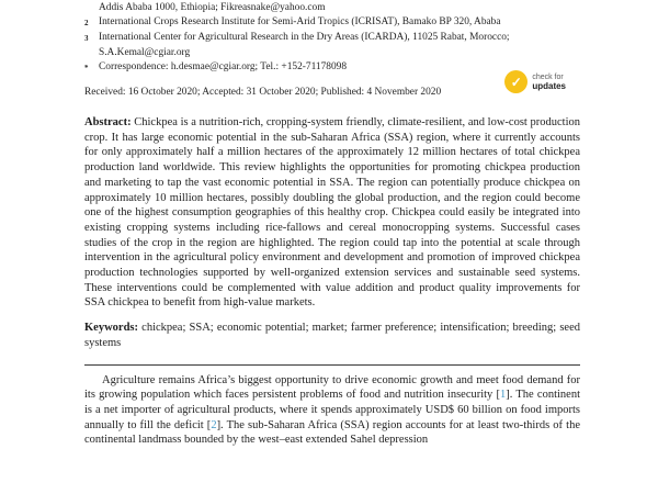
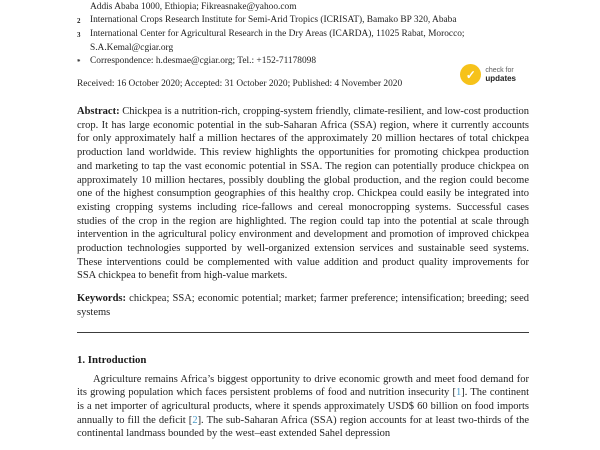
  ✓
  updates
  Addis Ababa 1000, Ethiopia; Fikreasnake@yahoo.com
  2
  International Crops Research Institute for Semi-Arid Tropics (ICRISAT), Bamako BP 320, Ababa
  3
  International Center for Agricultural Research in the Dry Areas (ICARDA), 11025 Rabat, Morocco;
  S.A.Kemal@cgiar.org
  *
  Correspondence: h.desmae@cgiar.org; Tel.: +152-71178098
  Received: 16 October 2020; Accepted: 31 October 2020; Published: 4 November 2020
- Abstract: Chickpea is a nutrition-rich, cropping-system friendly, climate-resilient, and low-cost production crop. It has large economic potential in the sub-Saharan Africa (SSA) region, where it currently accounts for only approximately half a million hectares of the approximately 12 million hectares of total chickpea production land worldwide. This review highlights the opportunities for promoting chickpea production and marketing to tap the vast economic potential in SSA. The region can potentially produce chickpea on approximately 10 million hectares, possibly doubling the global production, and the region could become one of the highest consumption geographies of this healthy crop. Chickpea could easily be integrated into existing cropping systems including rice-fallows and cereal monocropping systems. Successful cases studies of the crop in the region are highlighted. The region could tap into the potential at scale through intervention in the agricultural policy environment and development and promotion of improved chickpea production technologies supported by well-organized extension services and sustainable seed systems. These interventions could be complemented with value addition and product quality improvements for SSA chickpea to benefit from high-value markets.
+ Abstract: Chickpea is a nutrition-rich, cropping-system friendly, climate-resilient, and low-cost production crop. It has large economic potential in the sub-Saharan Africa (SSA) region, where it currently accounts for only approximately half a million hectares of the approximately 20 million hectares of total chickpea production land worldwide. This review highlights the opportunities for promoting chickpea production and marketing to tap the vast economic potential in SSA. The region can potentially produce chickpea on approximately 10 million hectares, possibly doubling the global production, and the region could become one of the highest consumption geographies of this healthy crop. Chickpea could easily be integrated into existing cropping systems including rice-fallows and cereal monocropping systems. Successful cases studies of the crop in the region are highlighted. The region could tap into the potential at scale through intervention in the agricultural policy environment and development and promotion of improved chickpea production technologies supported by well-organized extension services and sustainable seed systems. These interventions could be complemented with value addition and product quality improvements for SSA chickpea to benefit from high-value markets.
  Keywords: chickpea; SSA; economic potential; market; farmer preference; intensification; breeding; seed systems
+ 1. Introduction
  Agriculture remains Africa’s biggest opportunity to drive economic growth and meet food demand for its growing population which faces persistent problems of food and nutrition insecurity [1]. The continent is a net importer of agricultural products, where it spends approximately USD$ 60 billion on food imports annually to fill the deficit [2]. The sub-Saharan Africa (SSA) region accounts for at least two-thirds of the continental landmass bounded by the west–east extended Sahel depression
